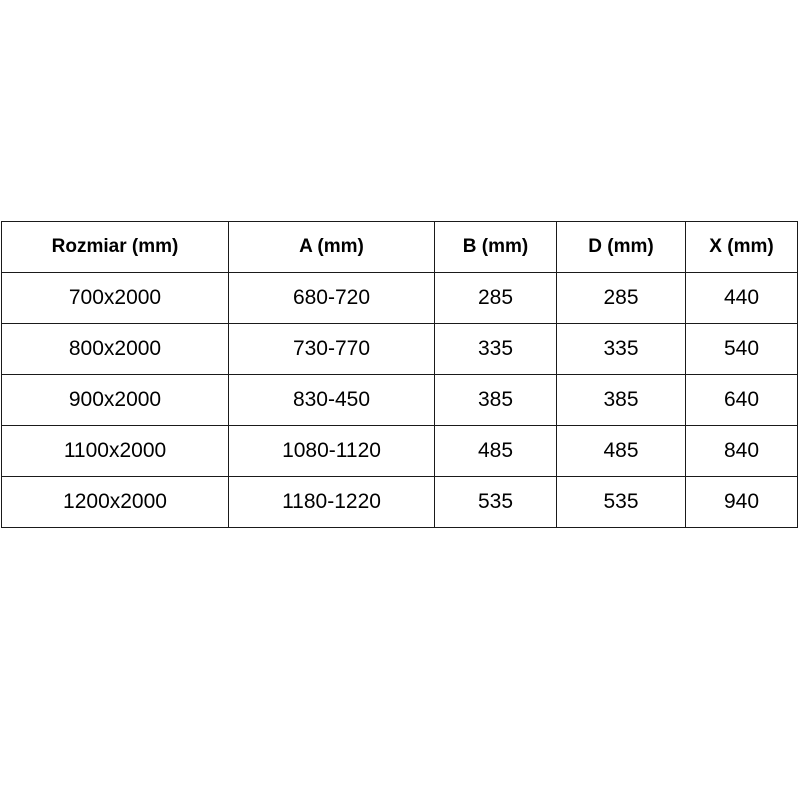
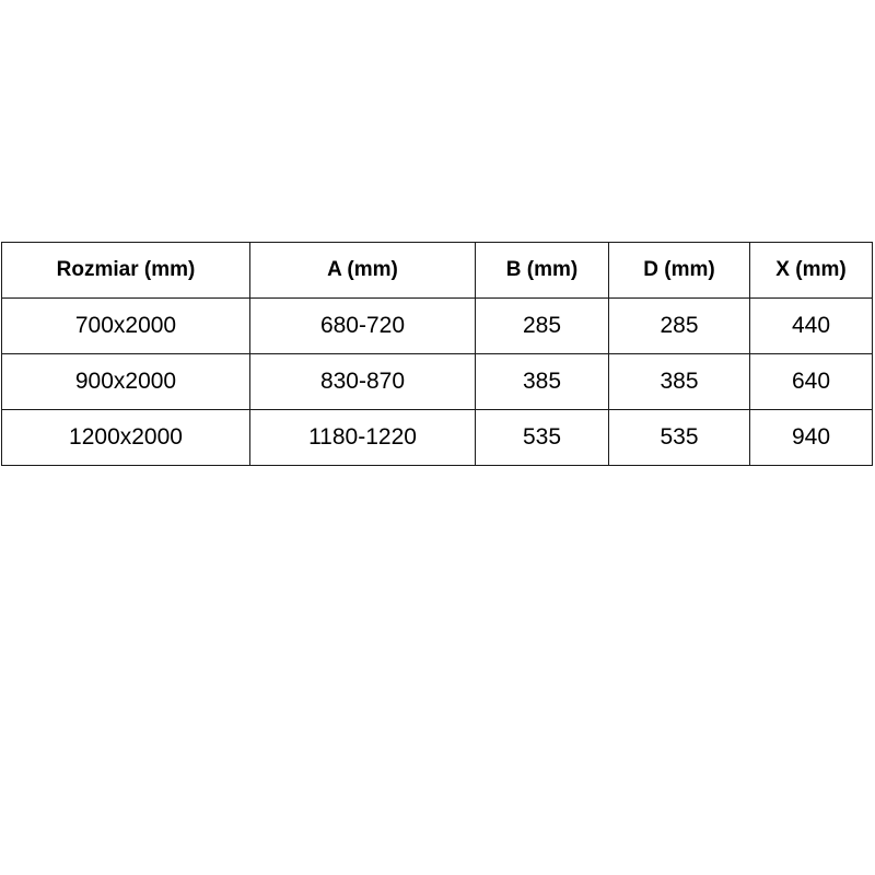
  Rozmiar (mm)	A (mm)	B (mm)	D (mm)	X (mm)
  700x2000	680-720	285	285	440
- 800x2000	730-770	335	335	540
- 900x2000	830-450	385	385	640
+ 900x2000	830-870	385	385	640
- 1100x2000	1080-1120	485	485	840
  1200x2000	1180-1220	535	535	940
